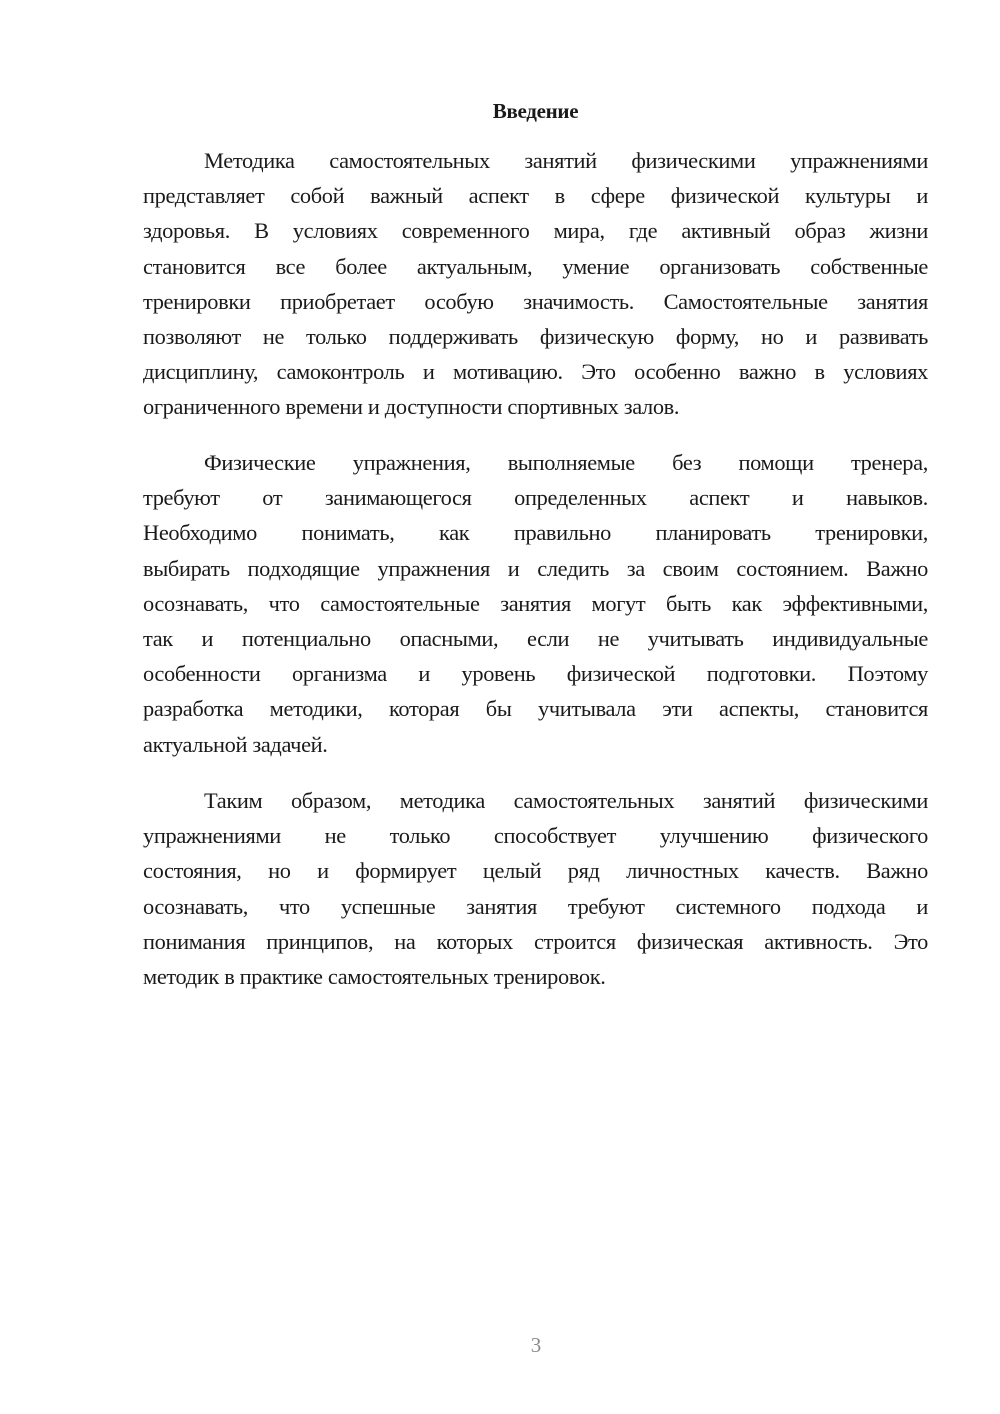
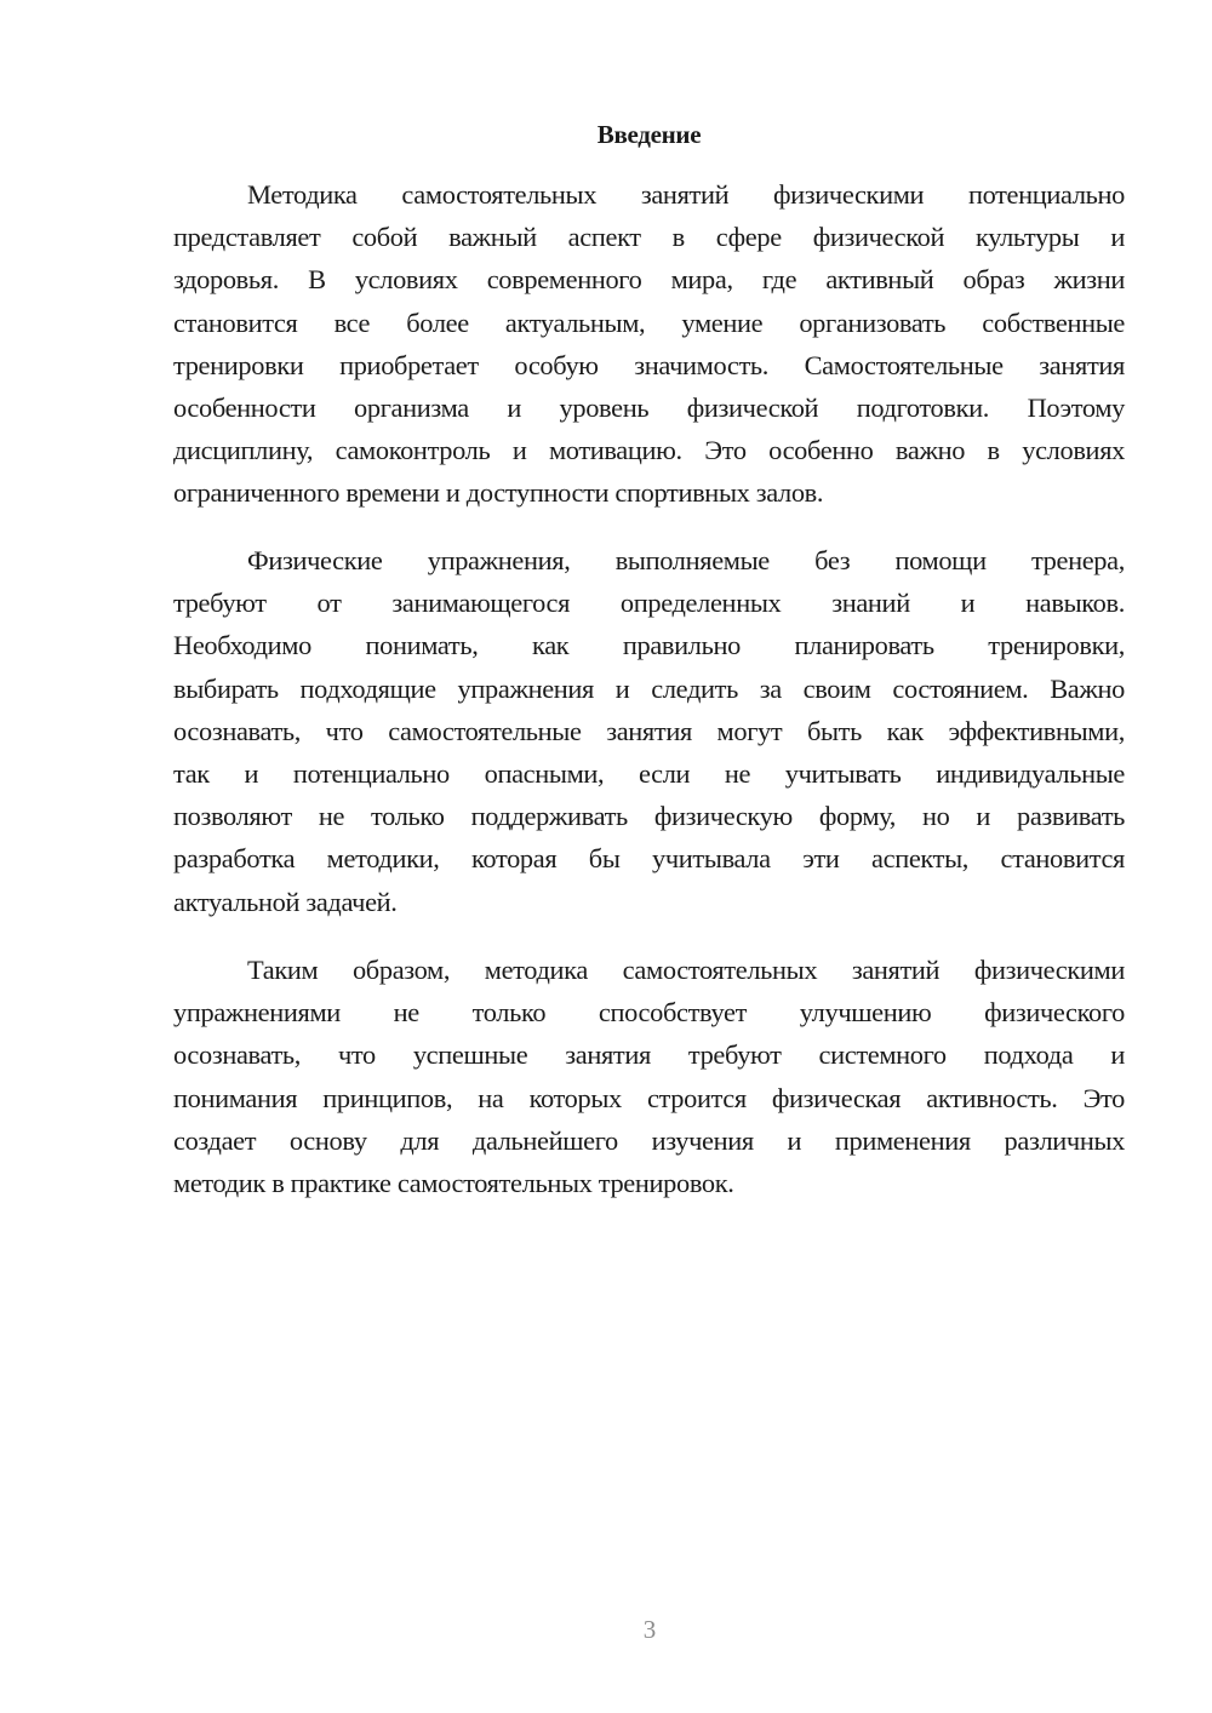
  Введение
- Методика самостоятельных занятий физическими упражнениями
+ Методика самостоятельных занятий физическими потенциально
  представляет собой важный аспект в сфере физической культуры и
  здоровья. В условиях современного мира, где активный образ жизни
  становится все более актуальным, умение организовать собственные
  тренировки приобретает особую значимость. Самостоятельные занятия
- позволяют не только поддерживать физическую форму, но и развивать
+ особенности организма и уровень физической подготовки. Поэтому
  дисциплину, самоконтроль и мотивацию. Это особенно важно в условиях
  ограниченного времени и доступности спортивных залов.
  Физические упражнения, выполняемые без помощи тренера,
- требуют от занимающегося определенных аспект и навыков.
+ требуют от занимающегося определенных знаний и навыков.
  Необходимо понимать, как правильно планировать тренировки,
  выбирать подходящие упражнения и следить за своим состоянием. Важно
  осознавать, что самостоятельные занятия могут быть как эффективными,
  так и потенциально опасными, если не учитывать индивидуальные
- особенности организма и уровень физической подготовки. Поэтому
+ позволяют не только поддерживать физическую форму, но и развивать
  разработка методики, которая бы учитывала эти аспекты, становится
  актуальной задачей.
  Таким образом, методика самостоятельных занятий физическими
  упражнениями не только способствует улучшению физического
- состояния, но и формирует целый ряд личностных качеств. Важно
  осознавать, что успешные занятия требуют системного подхода и
  понимания принципов, на которых строится физическая активность. Это
+ создает основу для дальнейшего изучения и применения различных
  методик в практике самостоятельных тренировок.
  3
